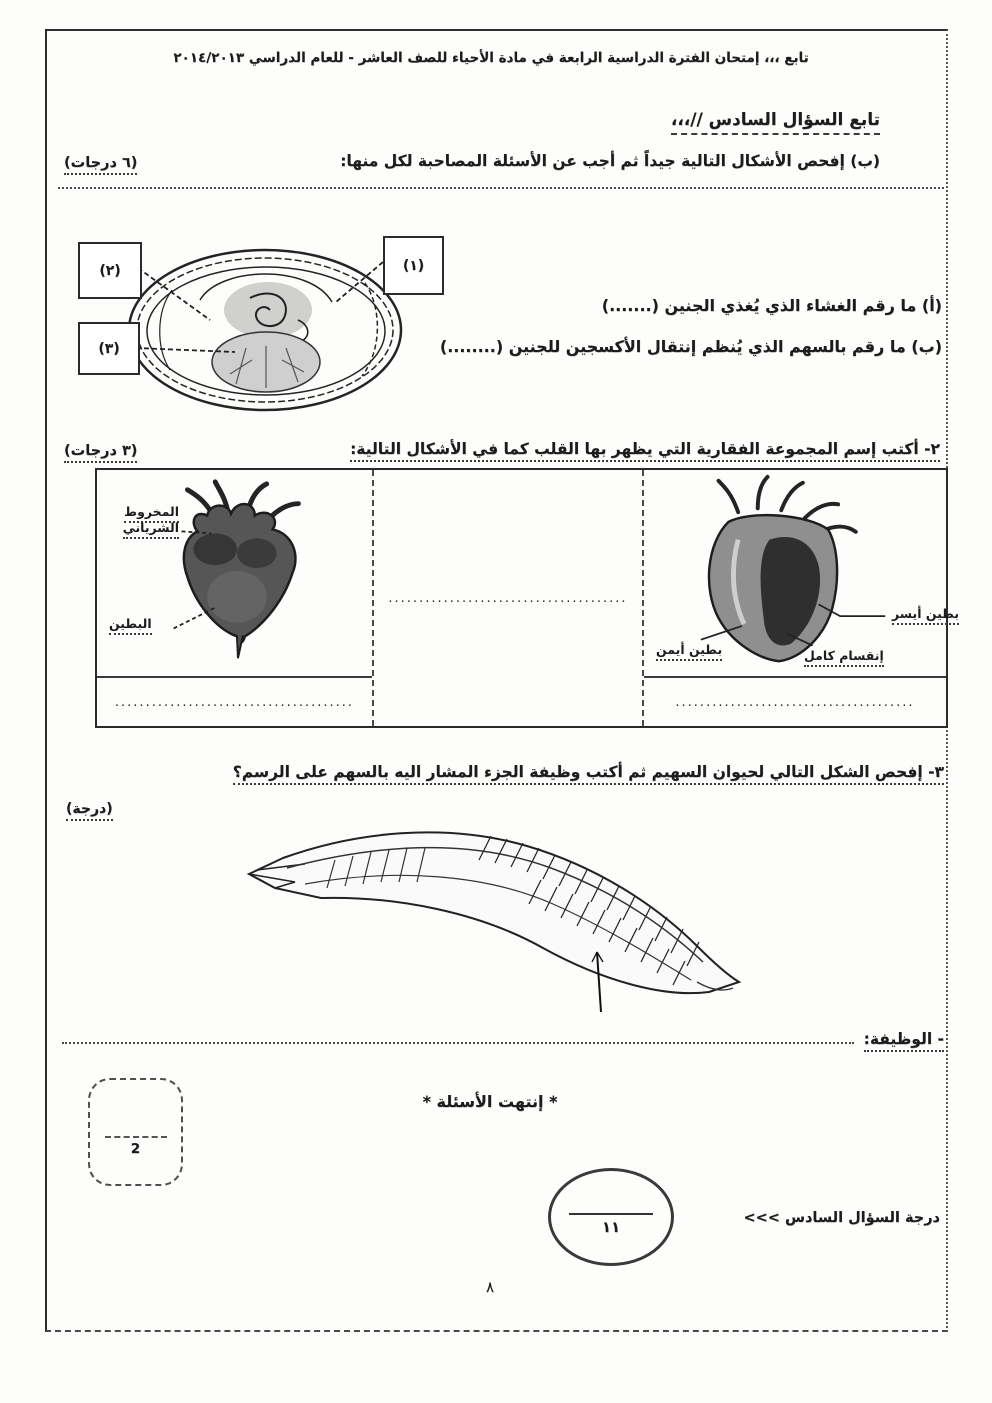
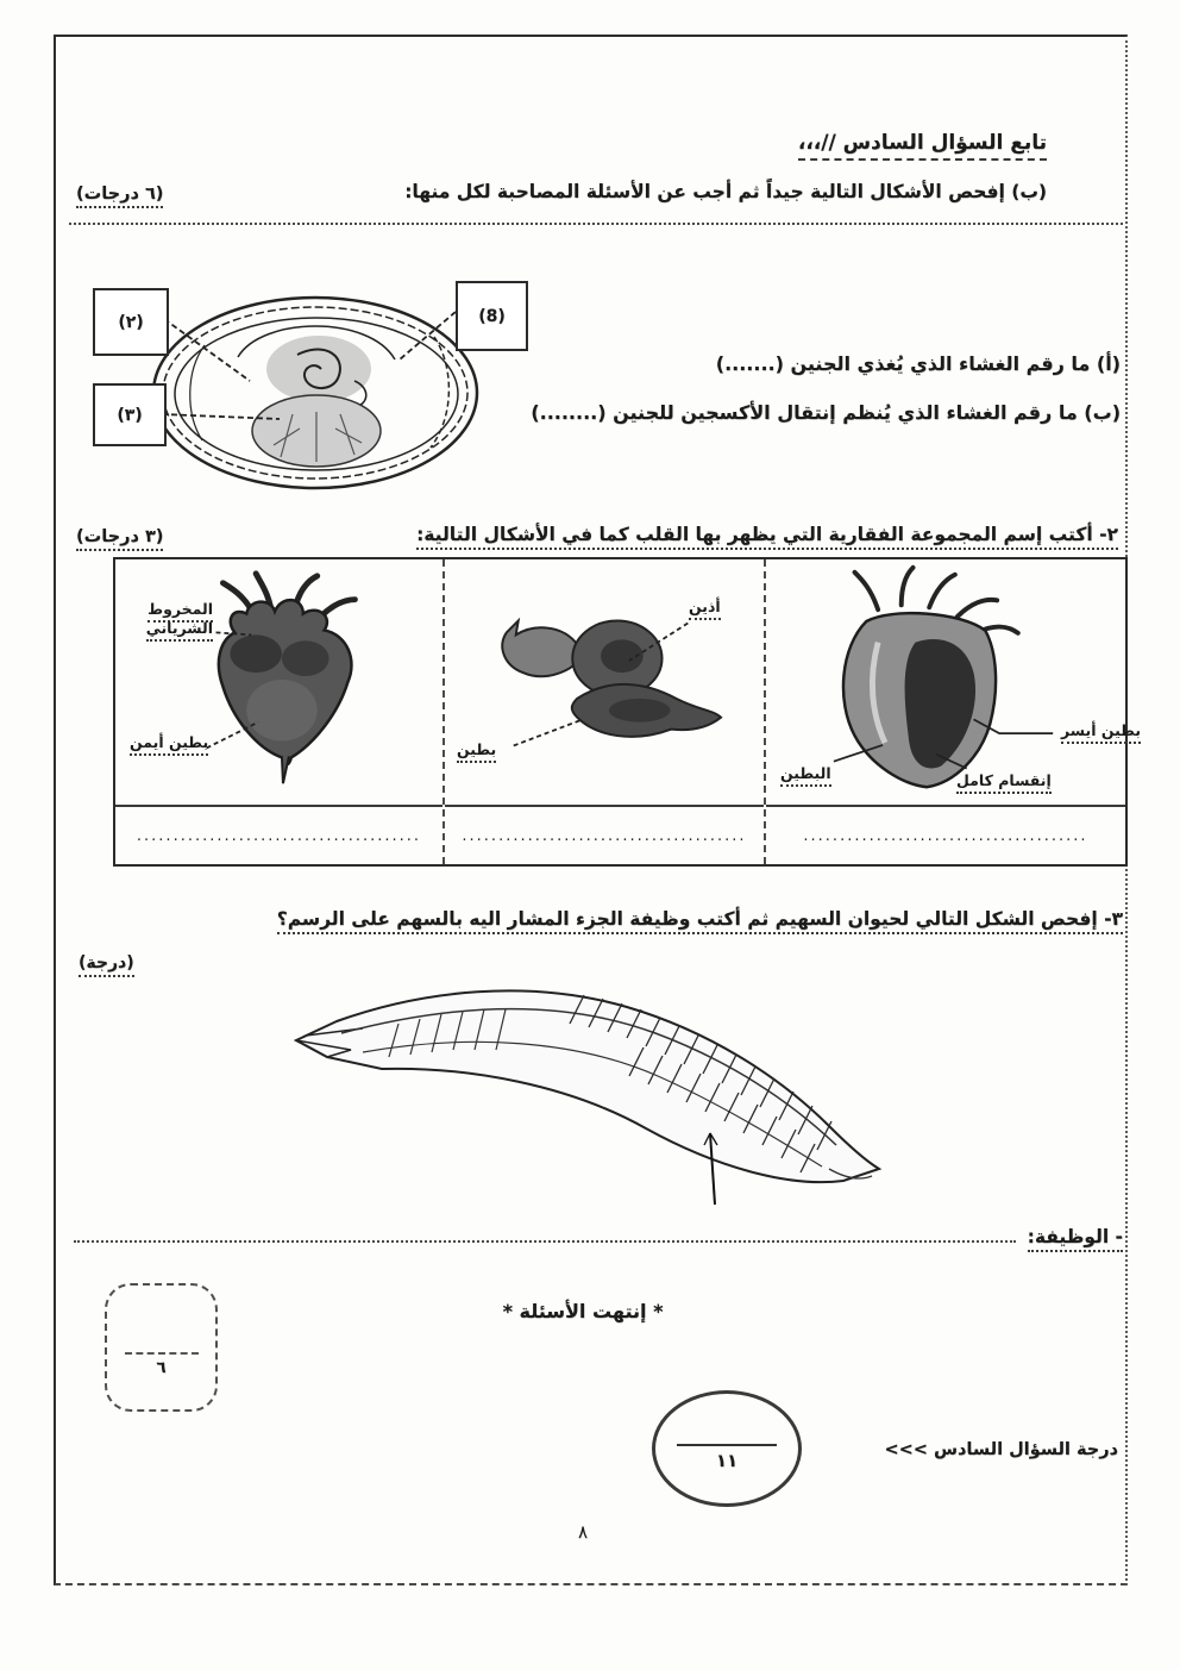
- تابع ،،، إمتحان الفترة الدراسية الرابعة في مادة الأحياء للصف العاشر - للعام الدراسي ٢٠١٤/٢٠١٣
  تابع السؤال السادس //،،،
  (ب) إفحص الأشكال التالية جيداً ثم أجب عن الأسئلة المصاحبة لكل منها:
  (٦ درجات)
  (٢)
  (٣)
- (١)
+ (8)
  (أ) ما رقم الغشاء الذي يُغذي الجنين (.......)
- (ب) ما رقم بالسهم الذي يُنظم إنتقال الأكسجين للجنين (........)
+ (ب) ما رقم الغشاء الذي يُنظم إنتقال الأكسجين للجنين (........)
  ٢- أكتب إسم المجموعة الفقارية التي يظهر بها القلب كما في الأشكال التالية:
  (٣ درجات)
  المخروط الشرياني
- البطين
+ بطين أيمن
  .......................................
+ أذين
+ بطين
  .......................................
  بطين أيسر
- بطين أيمن
+ البطين
  إنقسام كامل
  .......................................
  ٣- إفحص الشكل التالي لحيوان السهيم ثم أكتب وظيفة الجزء المشار اليه بالسهم على الرسم؟
  (درجة)
  - الوظيفة:
  * إنتهت الأسئلة *
- 2
+ ٦
  ١١
  درجة السؤال السادس >>>
  ٨
